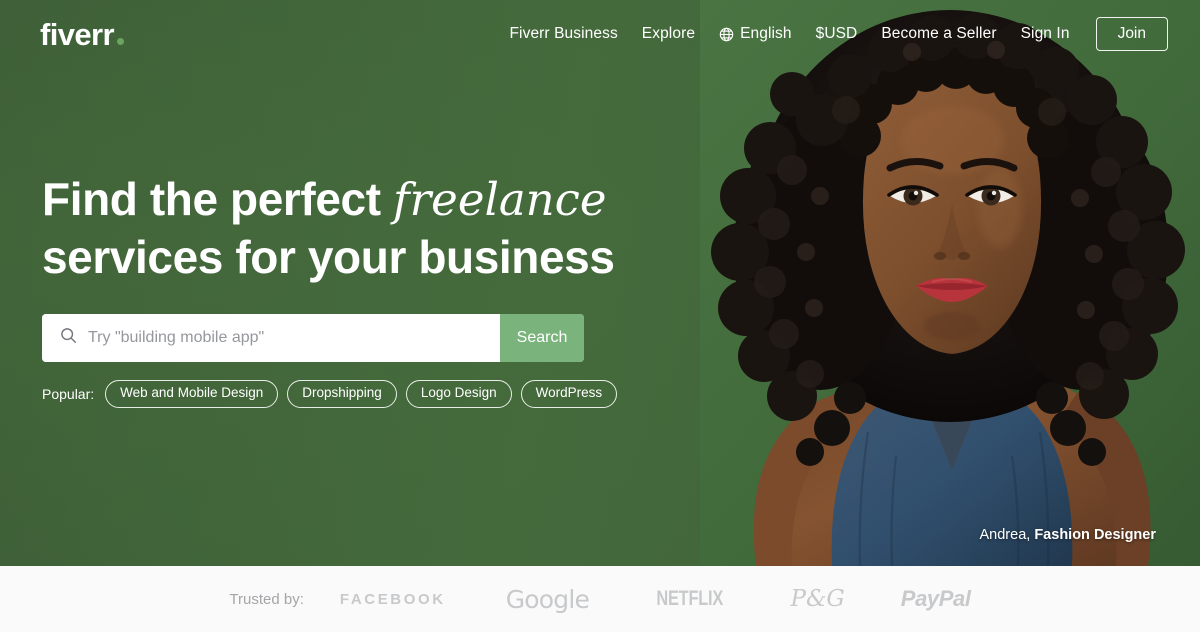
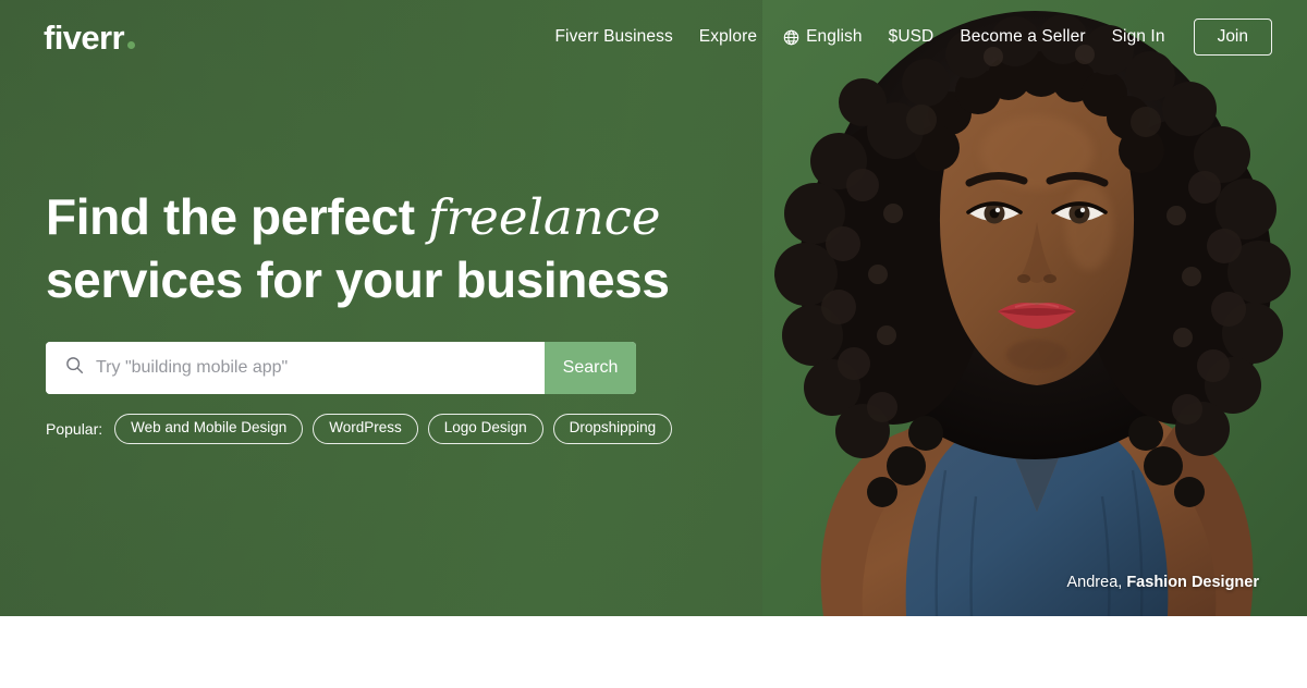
  fiverr
  Fiverr Business
  Explore
  English
  $USD
  Become a Seller
  Sign In
  Join
  Find the perfect freelance
  services for your business
  Try "building mobile app"
  Search
  Popular:
  Web and Mobile Design
- Dropshipping
+ WordPress
  Logo Design
- WordPress
+ Dropshipping
  Andrea, Fashion Designer
- Trusted by:
- FACEBOOK
- Google
- NETFLIX
- P&G
- PayPal
